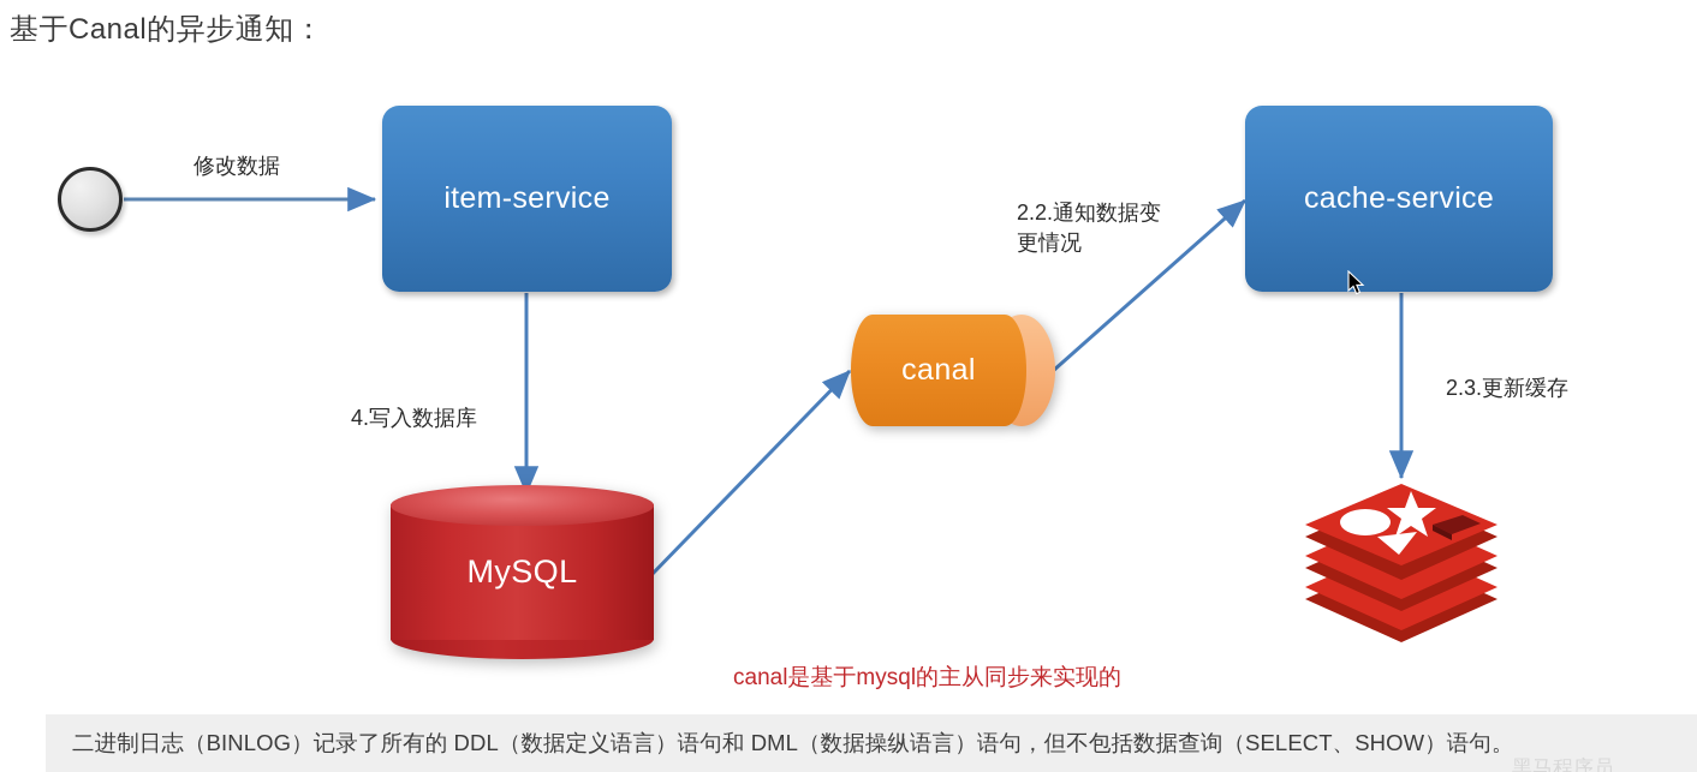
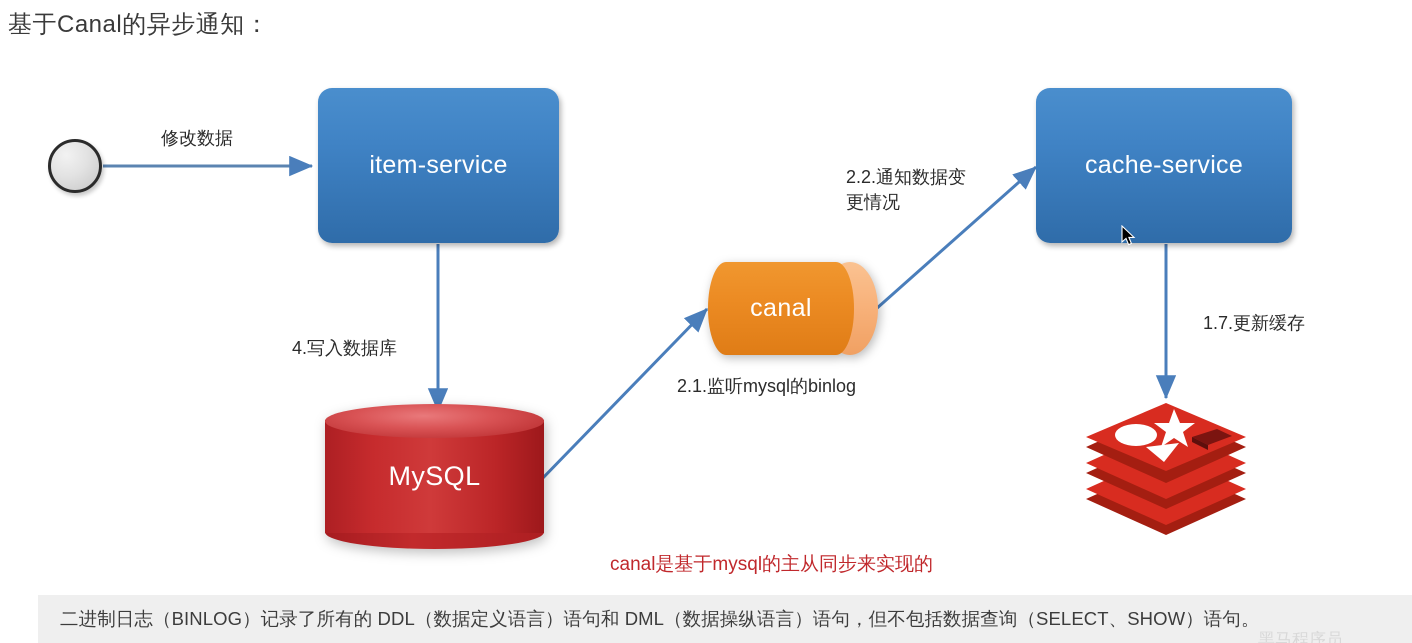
  基于Canal的异步通知：
  item-service
  cache-service
  canal
  MySQL
  修改数据
  4.写入数据库
+ 2.1.监听mysql的binlog
  2.2.通知数据变
  更情况
- 2.3.更新缓存
+ 1.7.更新缓存
  canal是基于mysql的主从同步来实现的
  二进制日志（BINLOG）记录了所有的 DDL（数据定义语言）语句和 DML（数据操纵语言）语句，但不包括数据查询（SELECT、SHOW）语句。
